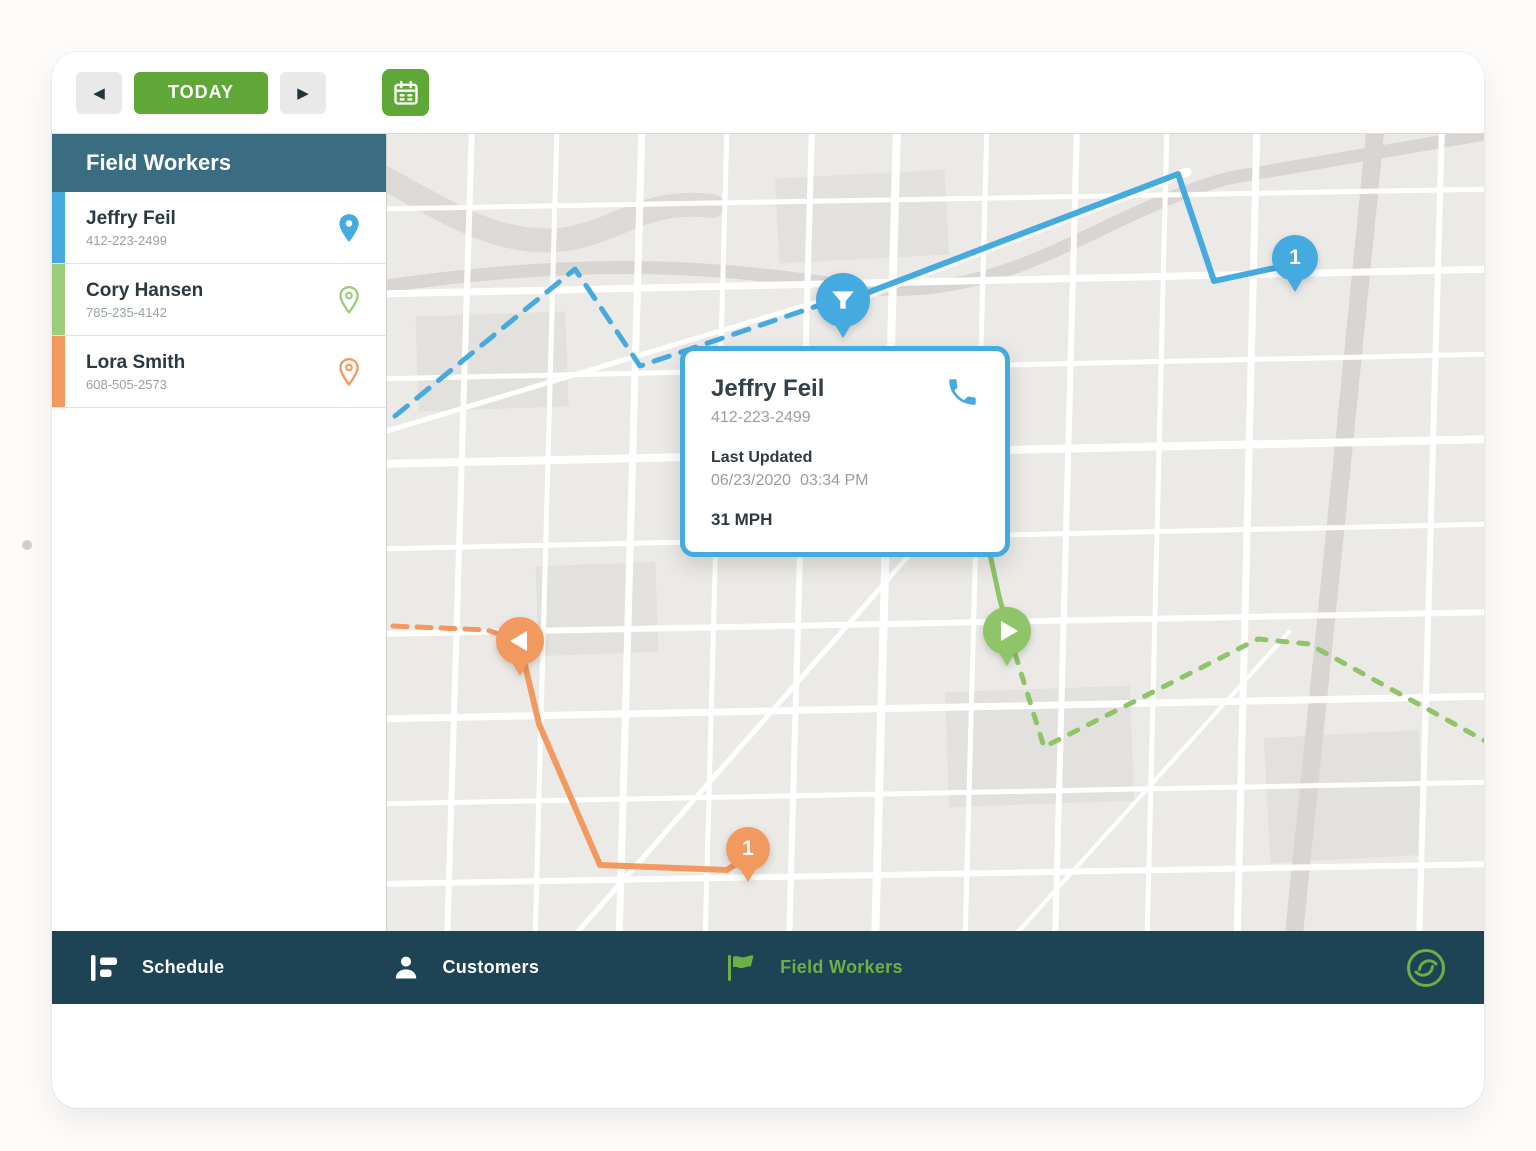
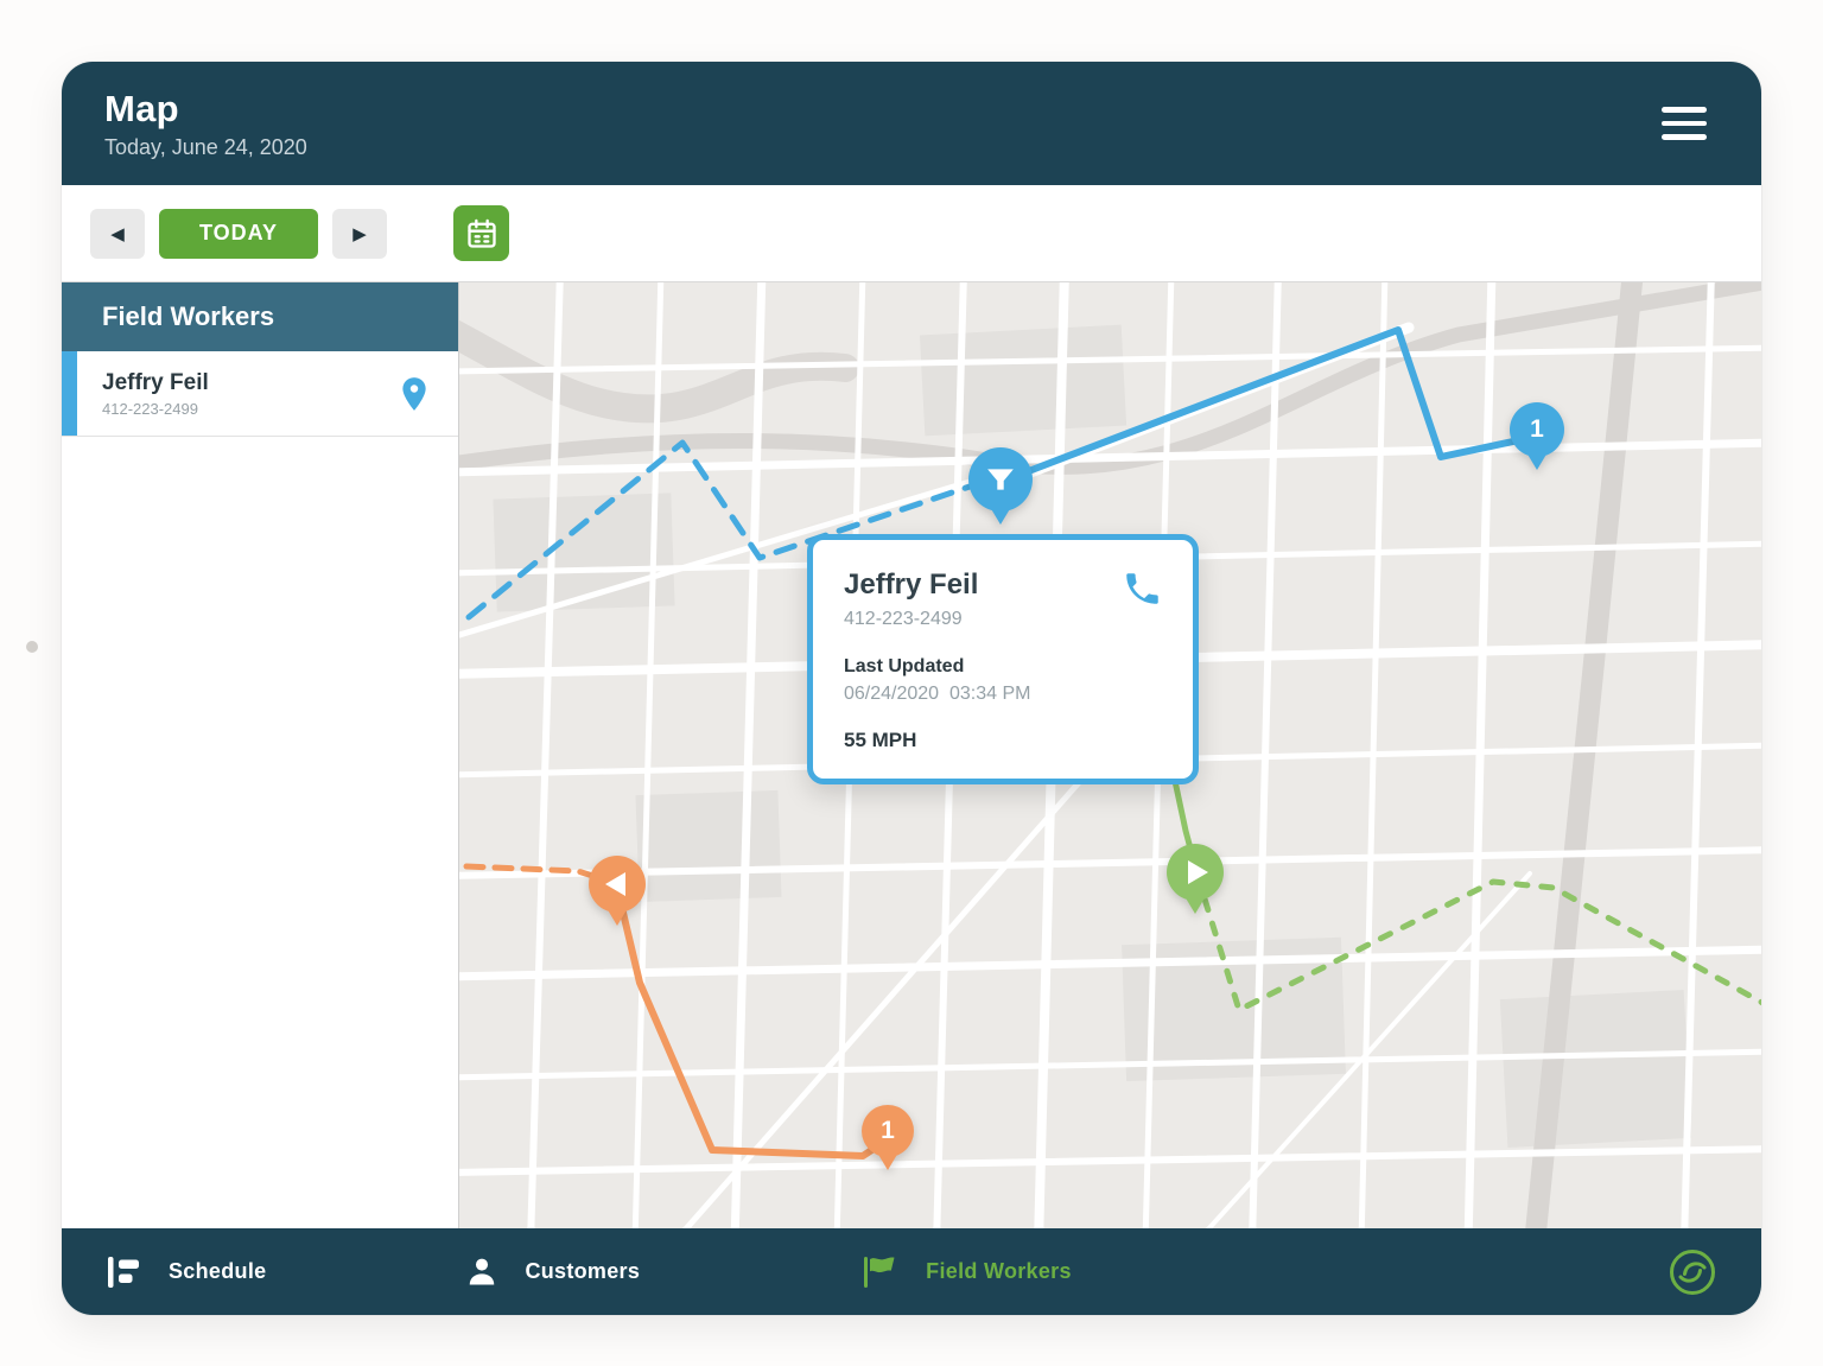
+ Map
+ Today, June 24, 2020
  ◀
  TODAY
  ▶
  Field Workers
  Jeffry Feil
  412-223-2499
- Cory Hansen
- 785-235-4142
- Lora Smith
- 608-505-2573
  1
  1
  Jeffry Feil
  412-223-2499
  Last Updated
- 06/23/2020 03:34 PM
+ 06/24/2020 03:34 PM
- 31 MPH
+ 55 MPH
  Schedule
  Customers
  Field Workers
